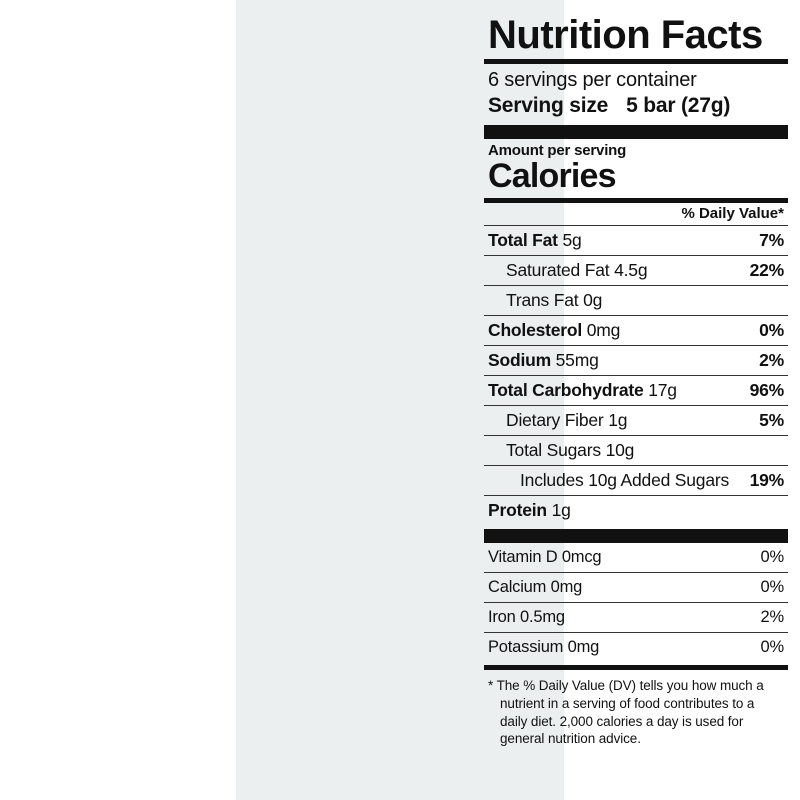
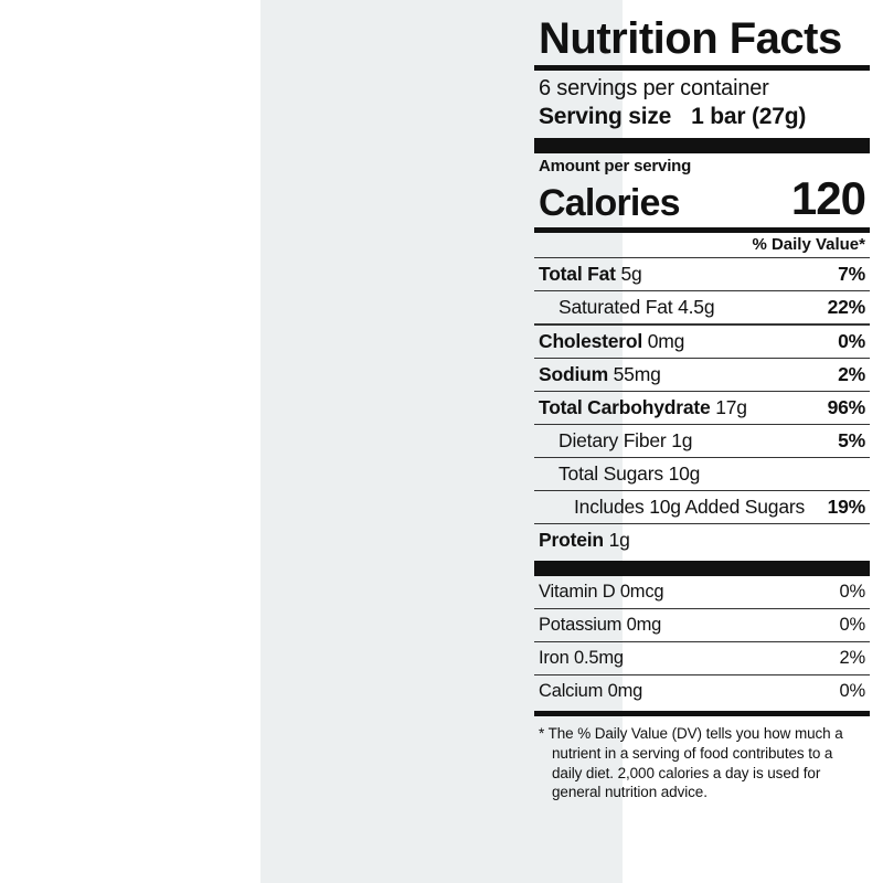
  Nutrition Facts
  6 servings per container
- Serving size 5 bar (27g)
+ Serving size 1 bar (27g)
  Amount per serving
  Calories
+ 120
  % Daily Value*
  Total Fat 5g
  7%
  Saturated Fat 4.5g
  22%
- Trans Fat 0g
  Cholesterol 0mg
  0%
  Sodium 55mg
  2%
  Total Carbohydrate 17g
  96%
  Dietary Fiber 1g
  5%
  Total Sugars 10g
  Includes 10g Added Sugars
  19%
  Protein 1g
  Vitamin D 0mcg
  0%
- Calcium 0mg
+ Potassium 0mg
  0%
  Iron 0.5mg
  2%
- Potassium 0mg
+ Calcium 0mg
  0%
  * The % Daily Value (DV) tells you how much a nutrient in a serving of food contributes to a daily diet. 2,000 calories a day is used for general nutrition advice.
